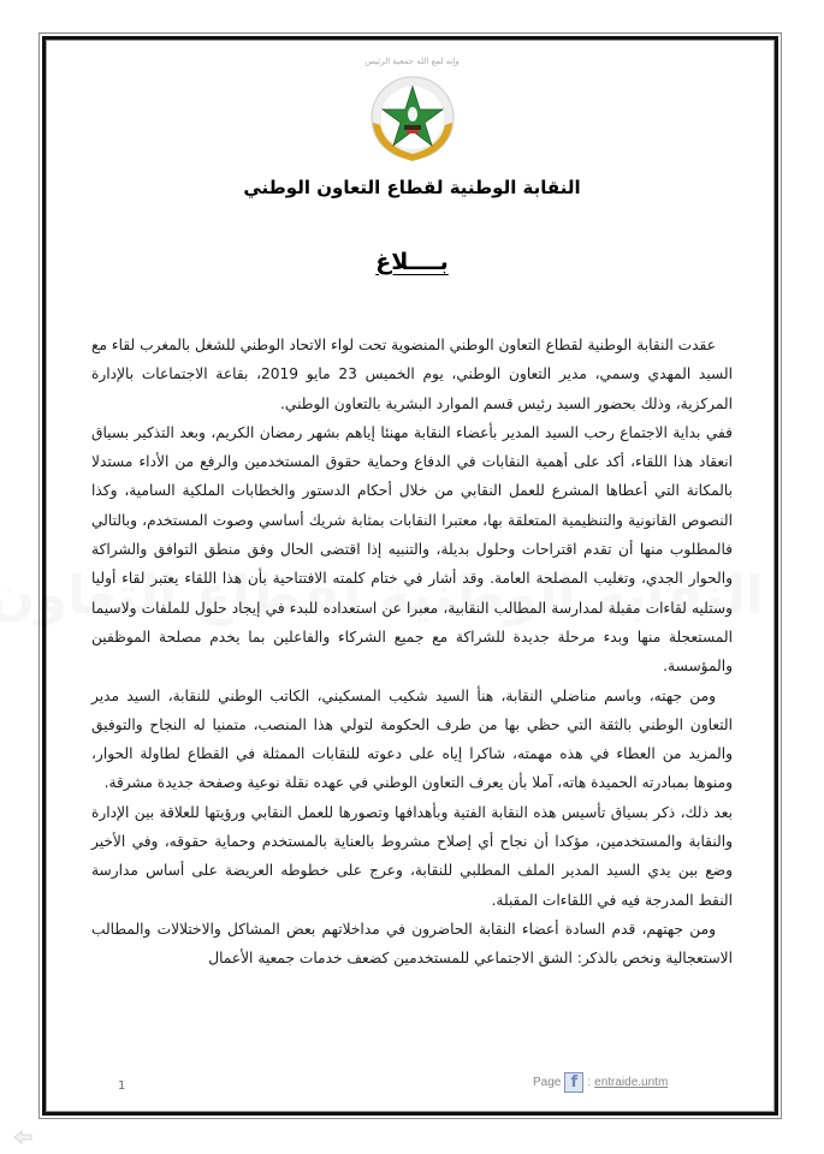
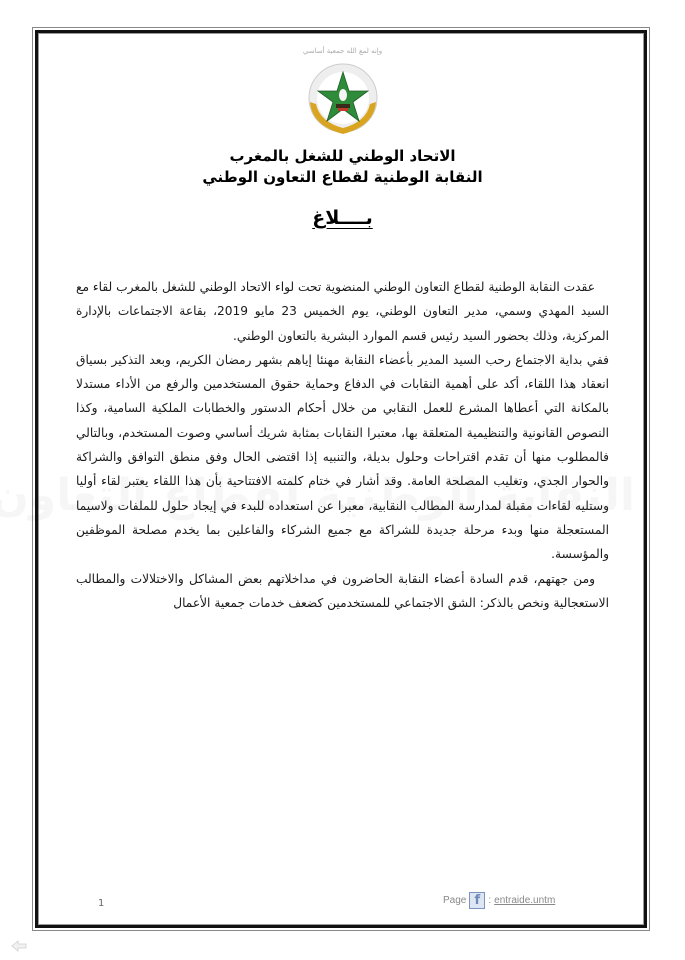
- وإنه لمع الله جمعية الرئيس
+ وإنه لمع الله جمعية أساسي
+ الاتحاد الوطني للشغل بالمغرب
  النقابة الوطنية لقطاع التعاون الوطني
  بــــلاغ
  لنقابة الوطنية لقطاع التعو
  عقدت النقابة الوطنية لقطاع التعاون الوطني المنضوية تحت لواء الاتحاد الوطني للشغل بالمغرب لقاء مع السيد المهدي وسمي، مدير التعاون الوطني، يوم الخميس 23 مايو 2019، بقاعة الاجتماعات بالإدارة المركزية، وذلك بحضور السيد رئيس قسم الموارد البشرية بالتعاون الوطني.
  ففي بداية الاجتماع رحب السيد المدير بأعضاء النقابة مهنئا إياهم بشهر رمضان الكريم، وبعد التذكير بسياق انعقاد هذا اللقاء، أكد على أهمية النقابات في الدفاع وحماية حقوق المستخدمين والرفع من الأداء مستدلا بالمكانة التي أعطاها المشرع للعمل النقابي من خلال أحكام الدستور والخطابات الملكية السامية، وكذا النصوص القانونية والتنظيمية المتعلقة بها، معتبرا النقابات بمثابة شريك أساسي وصوت المستخدم، وبالتالي فالمطلوب منها أن تقدم اقتراحات وحلول بديلة، والتنبيه إذا اقتضى الحال وفق منطق التوافق والشراكة والحوار الجدي، وتغليب المصلحة العامة. وقد أشار في ختام كلمته الافتتاحية بأن هذا اللقاء يعتبر لقاء أوليا وستليه لقاءات مقبلة لمدارسة المطالب النقابية، معبرا عن استعداده للبدء في إيجاد حلول للملفات ولاسيما المستعجلة منها وبدء مرحلة جديدة للشراكة مع جميع الشركاء والفاعلين بما يخدم مصلحة الموظفين والمؤسسة.
- ومن جهته، وباسم مناضلي النقابة، هنأ السيد شكيب المسكيني، الكاتب الوطني للنقابة، السيد مدير التعاون الوطني بالثقة التي حظي بها من طرف الحكومة لتولي هذا المنصب، متمنيا له النجاح والتوفيق والمزيد من العطاء في هذه مهمته، شاكرا إياه على دعوته للنقابات الممثلة في القطاع لطاولة الحوار، ومنوها بمبادرته الحميدة هاته، آملا بأن يعرف التعاون الوطني في عهده نقلة نوعية وصفحة جديدة مشرقة.
- بعد ذلك، ذكر بسياق تأسيس هذه النقابة الفتية وبأهدافها وتصورها للعمل النقابي ورؤيتها للعلاقة بين الإدارة والنقابة والمستخدمين، مؤكدا أن نجاح أي إصلاح مشروط بالعناية بالمستخدم وحماية حقوقه، وفي الأخير وضع بين يدي السيد المدير الملف المطلبي للنقابة، وعرج على خطوطه العريضة على أساس مدارسة النقط المدرجة فيه في اللقاءات المقبلة.
  ومن جهتهم، قدم السادة أعضاء النقابة الحاضرون في مداخلاتهم بعض المشاكل والاختلالات والمطالب الاستعجالية ونخص بالذكر: الشق الاجتماعي للمستخدمين كضعف خدمات جمعية الأعمال
  1
  Page
  f
  :
  entraide.untm
